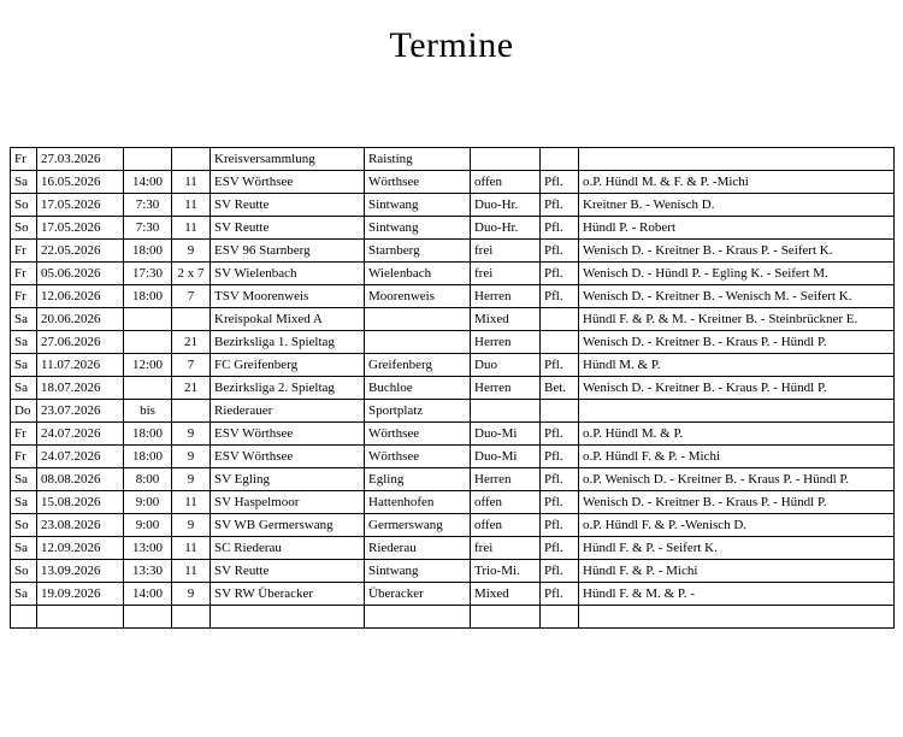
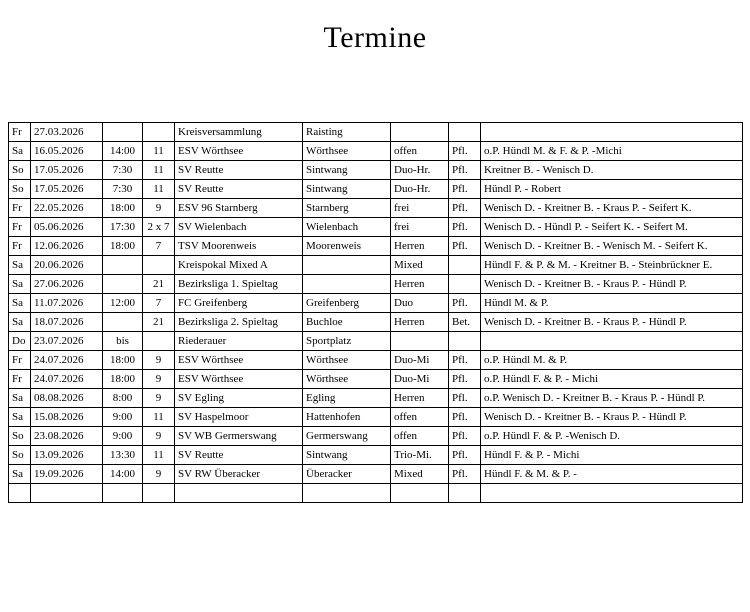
  Termine
  Fr	27.03.2026			Kreisversammlung	Raisting
  Sa	16.05.2026	14:00	11	ESV Wörthsee	Wörthsee	offen	Pfl.	o.P. Hündl M. & F. & P. -Michi
  So	17.05.2026	7:30	11	SV Reutte	Sintwang	Duo-Hr.	Pfl.	Kreitner B. - Wenisch D.
  So	17.05.2026	7:30	11	SV Reutte	Sintwang	Duo-Hr.	Pfl.	Hündl P. - Robert
  Fr	22.05.2026	18:00	9	ESV 96 Starnberg	Starnberg	frei	Pfl.	Wenisch D. - Kreitner B. - Kraus P. - Seifert K.
- Fr	05.06.2026	17:30	2 x 7	SV Wielenbach	Wielenbach	frei	Pfl.	Wenisch D. - Hündl P. - Egling K. - Seifert M.
+ Fr	05.06.2026	17:30	2 x 7	SV Wielenbach	Wielenbach	frei	Pfl.	Wenisch D. - Hündl P. - Seifert K. - Seifert M.
  Fr	12.06.2026	18:00	7	TSV Moorenweis	Moorenweis	Herren	Pfl.	Wenisch D. - Kreitner B. - Wenisch M. - Seifert K.
  Sa	20.06.2026			Kreispokal Mixed A		Mixed		Hündl F. & P. & M. - Kreitner B. - Steinbrückner E.
  Sa	27.06.2026		21	Bezirksliga 1. Spieltag		Herren		Wenisch D. - Kreitner B. - Kraus P. - Hündl P.
  Sa	11.07.2026	12:00	7	FC Greifenberg	Greifenberg	Duo	Pfl.	Hündl M. & P.
  Sa	18.07.2026		21	Bezirksliga 2. Spieltag	Buchloe	Herren	Bet.	Wenisch D. - Kreitner B. - Kraus P. - Hündl P.
  Do	23.07.2026	bis		Riederauer	Sportplatz
  Fr	24.07.2026	18:00	9	ESV Wörthsee	Wörthsee	Duo-Mi	Pfl.	o.P. Hündl M. & P.
  Fr	24.07.2026	18:00	9	ESV Wörthsee	Wörthsee	Duo-Mi	Pfl.	o.P. Hündl F. & P. - Michi
  Sa	08.08.2026	8:00	9	SV Egling	Egling	Herren	Pfl.	o.P. Wenisch D. - Kreitner B. - Kraus P. - Hündl P.
  Sa	15.08.2026	9:00	11	SV Haspelmoor	Hattenhofen	offen	Pfl.	Wenisch D. - Kreitner B. - Kraus P. - Hündl P.
  So	23.08.2026	9:00	9	SV WB Germerswang	Germerswang	offen	Pfl.	o.P. Hündl F. & P. -Wenisch D.
- Sa	12.09.2026	13:00	11	SC Riederau	Riederau	frei	Pfl.	Hündl F. & P. - Seifert K.
  So	13.09.2026	13:30	11	SV Reutte	Sintwang	Trio-Mi.	Pfl.	Hündl F. & P. - Michi
  Sa	19.09.2026	14:00	9	SV RW Überacker	Überacker	Mixed	Pfl.	Hündl F. & M. & P. -
